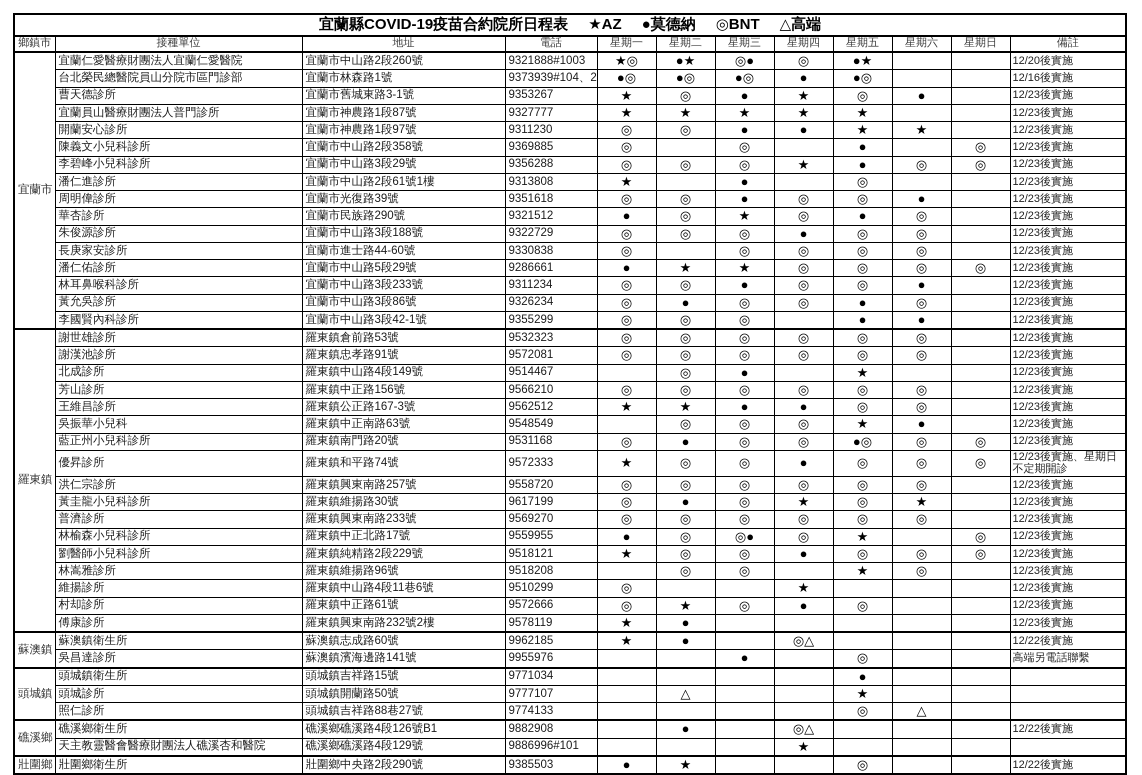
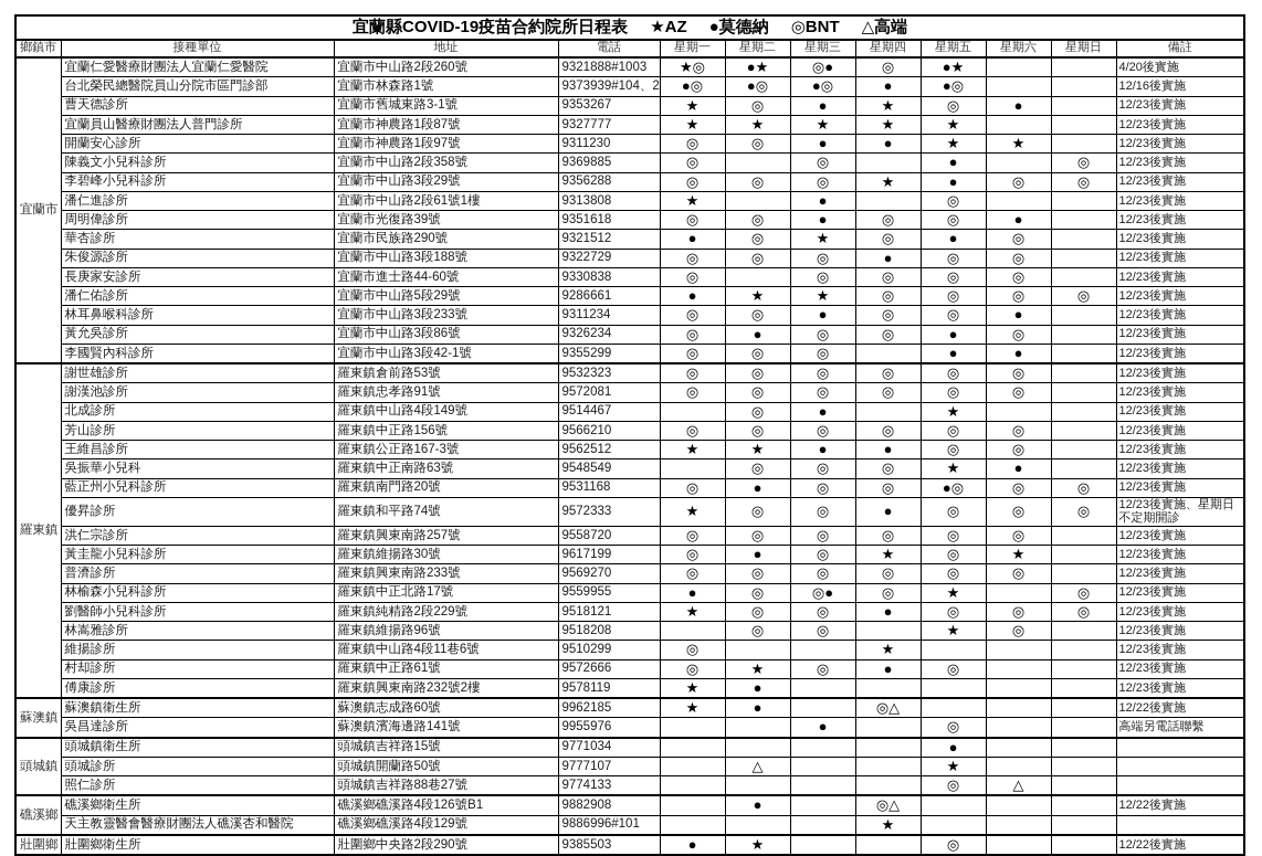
  宜蘭縣COVID-19疫苗合約院所日程表 ★AZ ●莫德納 ◎BNT △高端
  鄉鎮市	接種單位	地址	電話	星期一	星期二	星期三	星期四	星期五	星期六	星期日	備註
- 宜蘭市	宜蘭仁愛醫療財團法人宜蘭仁愛醫院	宜蘭市中山路2段260號	9321888#1003	★◎	●★	◎●	◎	●★			12/20後實施
+ 宜蘭市	宜蘭仁愛醫療財團法人宜蘭仁愛醫院	宜蘭市中山路2段260號	9321888#1003	★◎	●★	◎●	◎	●★			4/20後實施
  台北榮民總醫院員山分院市區門診部	宜蘭市林森路1號	9373939#104、2	●◎	●◎	●◎	●	●◎			12/16後實施
  曹天德診所	宜蘭市舊城東路3-1號	9353267	★	◎	●	★	◎	●		12/23後實施
  宜蘭員山醫療財團法人普門診所	宜蘭市神農路1段87號	9327777	★	★	★	★	★			12/23後實施
  開蘭安心診所	宜蘭市神農路1段97號	9311230	◎	◎	●	●	★	★		12/23後實施
  陳義文小兒科診所	宜蘭市中山路2段358號	9369885	◎		◎		●		◎	12/23後實施
  李碧峰小兒科診所	宜蘭市中山路3段29號	9356288	◎	◎	◎	★	●	◎	◎	12/23後實施
  潘仁進診所	宜蘭市中山路2段61號1樓	9313808	★		●		◎			12/23後實施
  周明偉診所	宜蘭市光復路39號	9351618	◎	◎	●	◎	◎	●		12/23後實施
  華杏診所	宜蘭市民族路290號	9321512	●	◎	★	◎	●	◎		12/23後實施
  朱俊源診所	宜蘭市中山路3段188號	9322729	◎	◎	◎	●	◎	◎		12/23後實施
  長庚家安診所	宜蘭市進士路44-60號	9330838	◎		◎	◎	◎	◎		12/23後實施
  潘仁佑診所	宜蘭市中山路5段29號	9286661	●	★	★	◎	◎	◎	◎	12/23後實施
  林耳鼻喉科診所	宜蘭市中山路3段233號	9311234	◎	◎	●	◎	◎	●		12/23後實施
  黃允吳診所	宜蘭市中山路3段86號	9326234	◎	●	◎	◎	●	◎		12/23後實施
  李國賢內科診所	宜蘭市中山路3段42-1號	9355299	◎	◎	◎		●	●		12/23後實施
  羅東鎮	謝世雄診所	羅東鎮倉前路53號	9532323	◎	◎	◎	◎	◎	◎		12/23後實施
  謝漢池診所	羅東鎮忠孝路91號	9572081	◎	◎	◎	◎	◎	◎		12/23後實施
  北成診所	羅東鎮中山路4段149號	9514467		◎	●		★			12/23後實施
  芳山診所	羅東鎮中正路156號	9566210	◎	◎	◎	◎	◎	◎		12/23後實施
  王維昌診所	羅東鎮公正路167-3號	9562512	★	★	●	●	◎	◎		12/23後實施
  吳振華小兒科	羅東鎮中正南路63號	9548549		◎	◎	◎	★	●		12/23後實施
  藍正州小兒科診所	羅東鎮南門路20號	9531168	◎	●	◎	◎	●◎	◎	◎	12/23後實施
  優昇診所	羅東鎮和平路74號	9572333	★	◎	◎	●	◎	◎	◎	12/23後實施、星期日不定期開診
  洪仁宗診所	羅東鎮興東南路257號	9558720	◎	◎	◎	◎	◎	◎		12/23後實施
  黃圭龍小兒科診所	羅東鎮維揚路30號	9617199	◎	●	◎	★	◎	★		12/23後實施
  普濟診所	羅東鎮興東南路233號	9569270	◎	◎	◎	◎	◎	◎		12/23後實施
  林榆森小兒科診所	羅東鎮中正北路17號	9559955	●	◎	◎●	◎	★		◎	12/23後實施
  劉醫師小兒科診所	羅東鎮純精路2段229號	9518121	★	◎	◎	●	◎	◎	◎	12/23後實施
  林嵩雅診所	羅東鎮維揚路96號	9518208		◎	◎		★	◎		12/23後實施
  維揚診所	羅東鎮中山路4段11巷6號	9510299	◎			★				12/23後實施
  村却診所	羅東鎮中正路61號	9572666	◎	★	◎	●	◎			12/23後實施
  傅康診所	羅東鎮興東南路232號2樓	9578119	★	●						12/23後實施
  蘇澳鎮	蘇澳鎮衛生所	蘇澳鎮志成路60號	9962185	★	●		◎△				12/22後實施
  吳昌達診所	蘇澳鎮濱海邊路141號	9955976			●		◎			高端另電話聯繫
  頭城鎮	頭城鎮衛生所	頭城鎮吉祥路15號	9771034					●
  頭城診所	頭城鎮開蘭路50號	9777107		△			★
  照仁診所	頭城鎮吉祥路88巷27號	9774133					◎	△
  礁溪鄉	礁溪鄉衛生所	礁溪鄉礁溪路4段126號B1	9882908		●		◎△				12/22後實施
  天主教靈醫會醫療財團法人礁溪杏和醫院	礁溪鄉礁溪路4段129號	9886996#101				★
  壯圍鄉	壯圍鄉衛生所	壯圍鄉中央路2段290號	9385503	●	★			◎			12/22後實施
